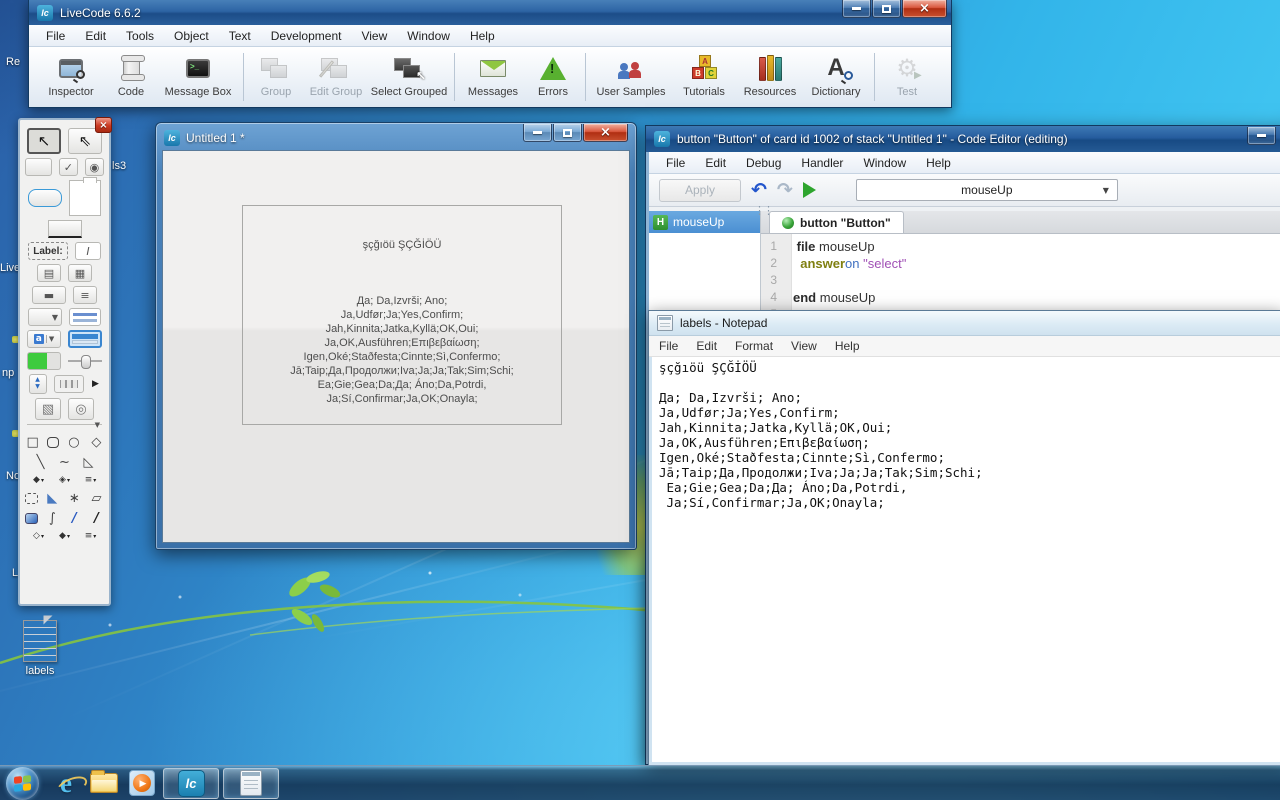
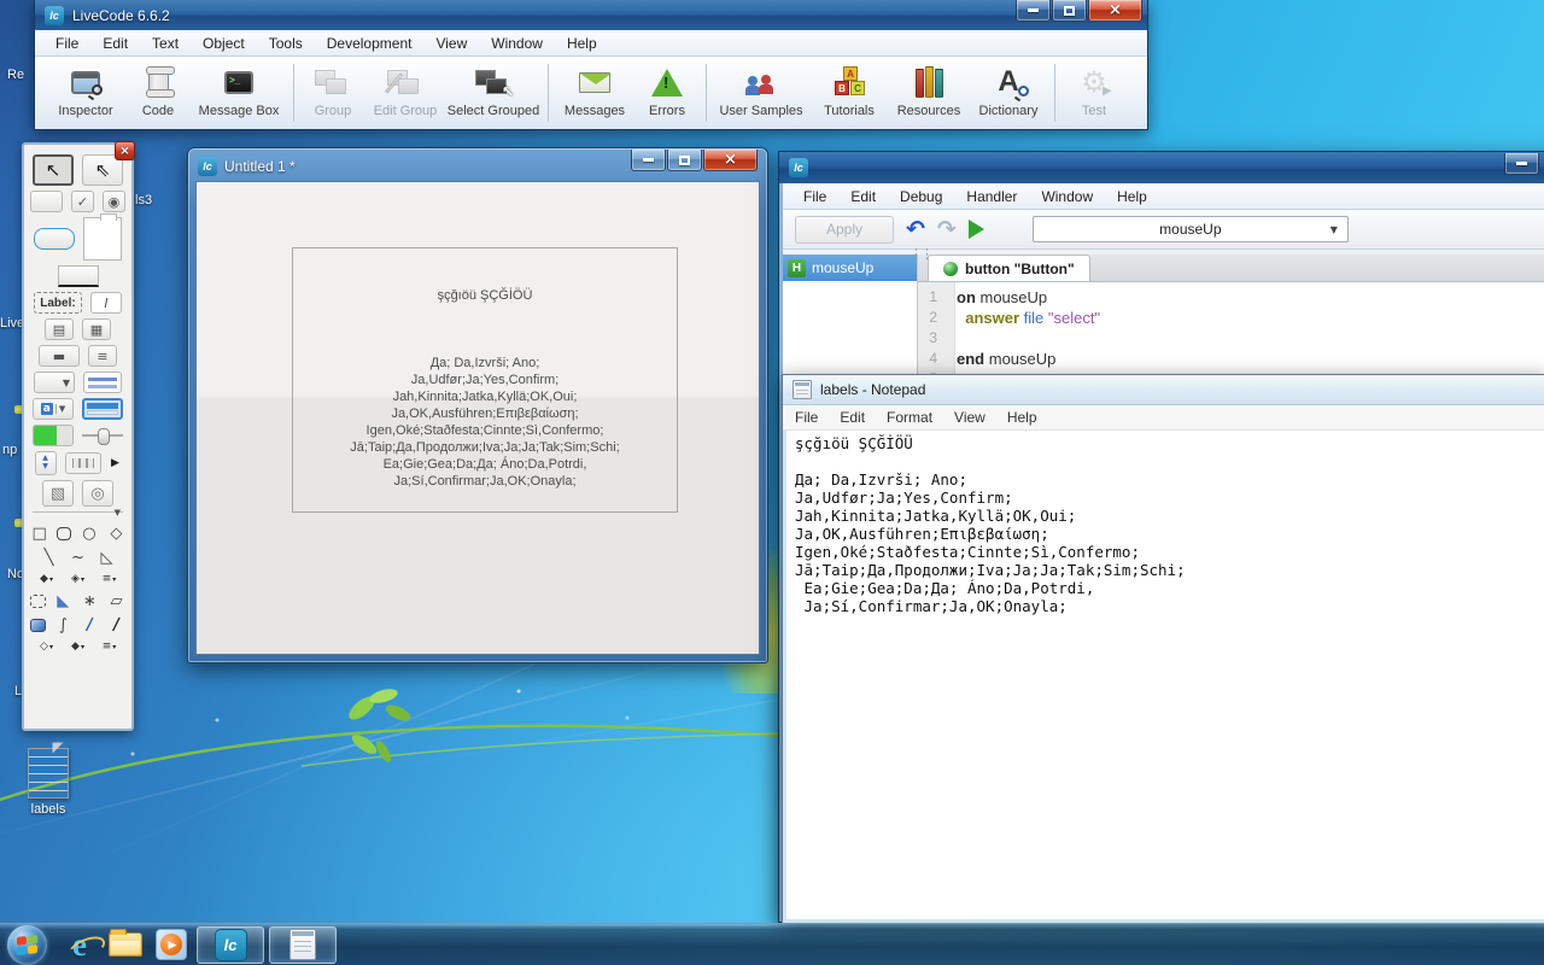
  Re
  ls3
  Liv
  np
  No
  L
  labels
  lc
  LiveCode 6.6.2
  ×
  File
  Edit
- Tools
+ Text
  Object
- Text
+ Tools
  Development
  View
  Window
  Help
  Inspector
  Code
  Message Box
  Group
  Edit Group
  ↖
  Select Grouped
  Messages
  Errors
  User Samples
  A
  B
  C
  Tutorials
  Resources
  A
  Dictionary
  ⚙
  Test
  ×
  ↖
  ⇖
  ✓
  ◉
  Label:
  I
  ▤
  ▦
  ▬
  ≡
  ▼
  a
  ▼
  ▶
  ▧
  ◎
  □
  ○
  ◇
  ╲
  ~
  ◺
  ◆
  ◈
  ≡
  ◣
  ∗
  ▱
  ∫
  /
  /
  ◇
  ◆
  ≡
  lc
  Untitled 1 *
  ×
  şçğıöü ŞÇĞİÖÜ
  Да; Da,Izvrši; Ano;
  Ja,Udfør;Ja;Yes,Confirm;
  Jah,Kinnita;Jatka,Kyllä;OK,Oui;
  Ja,OK,Ausführen;Επιβεβαίωση;
  Igen,Oké;Staðfesta;Cinnte;Sì,Confermo;
  Jā;Taip;Да,Продолжи;Iva;Ja;Ja;Tak;Sim;Schi;
  Ea;Gie;Gea;Da;Да; Áno;Da,Potrdi,
  Ja;Sí,Confirmar;Ja,OK;Onayla;
  lc
- button "Button" of card id 1002 of stack "Untitled 1" - Code Editor (editing)
  File
  Edit
  Debug
  Handler
  Window
  Help
  Apply
  ↶
  ↷
  mouseUp
  ▼
  H
  mouseUp
  button "Button"
  1
- file mouseUp
+ on mouseUp
  2
- answeron "select"
+ answer file "select"
  3
  4
  end mouseUp
  ⋮⋮
  labels - Notepad
  File
  Edit
  Format
  View
  Help
  şçğıöü ŞÇĞİÖÜ
  Да; Da,Izvrši; Ano;
  Ja,Udfør;Ja;Yes,Confirm;
  Jah,Kinnita;Jatka,Kyllä;OK,Oui;
  Ja,OK,Ausführen;Επιβεβαίωση;
  Igen,Oké;Staðfesta;Cinnte;Sì,Confermo;
  Jā;Taip;Да,Продолжи;Iva;Ja;Ja;Tak;Sim;Schi;
  Ea;Gie;Gea;Da;Да; Áno;Da,Potrdi,
  Ja;Sí,Confirmar;Ja,OK;Onayla;
  e
  ▶
  lc
